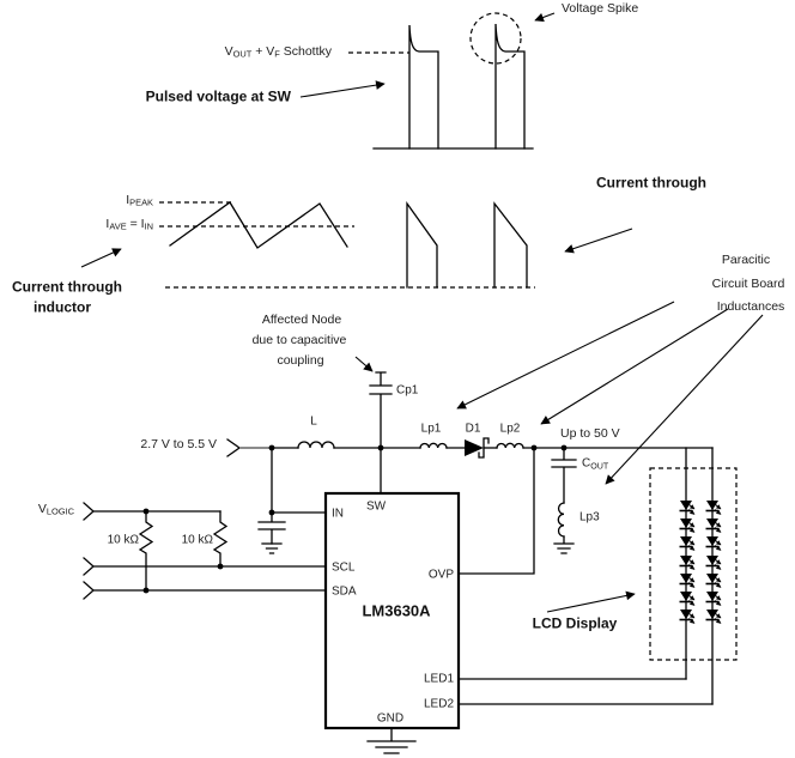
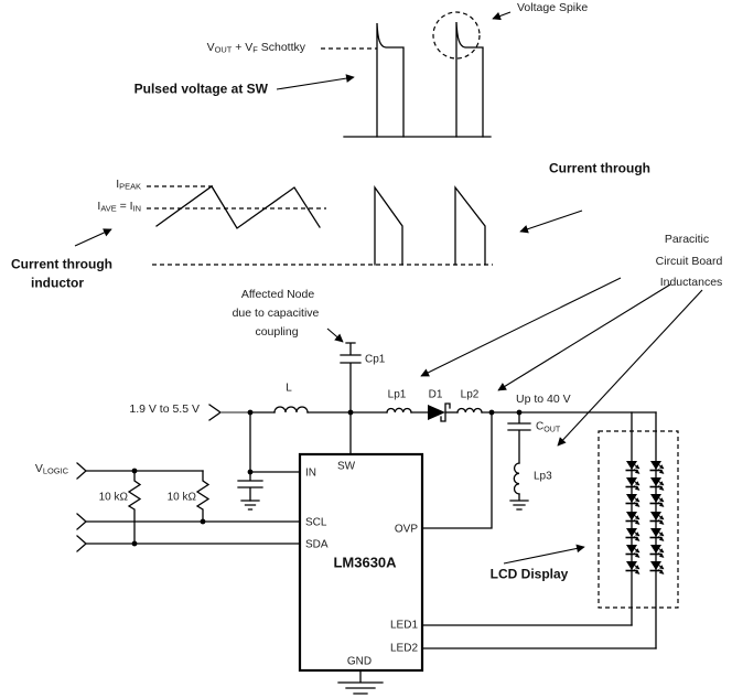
  VOUT + VF Schottky
  Pulsed voltage at SW
  Voltage Spike
  IPEAK
  IAVE = IIN
  Current through
  inductor
  Current through
  Paracitic
  Circuit Board
  Inductances
  Affected Node
  due to capacitive
  coupling
  Cp1
  L
  Lp1
  D1
  Lp2
- Up to 50 V
+ Up to 40 V
  COUT
  Lp3
- 2.7 V to 5.5 V
+ 1.9 V to 5.5 V
  VLOGIC
  10 kΩ
  10 kΩ
  SW
  IN
  SCL
  SDA
  OVP
  LED1
  LED2
  GND
  LM3630A
  LCD Display
